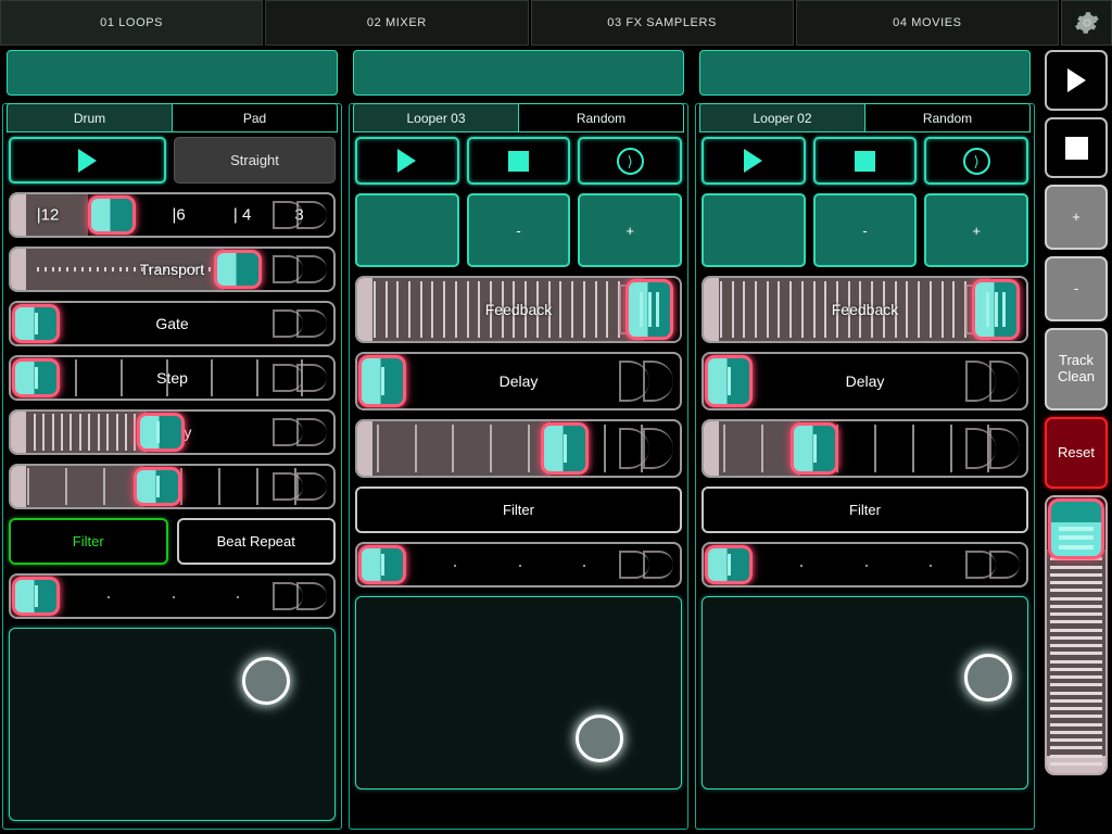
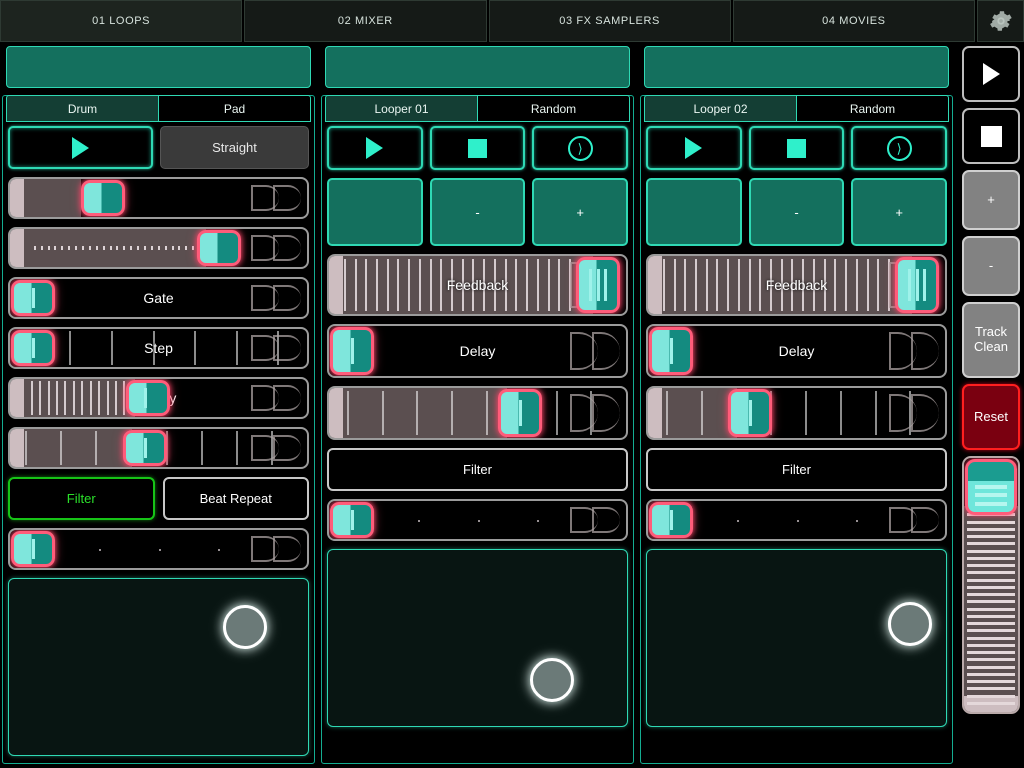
  01 LOOPS
  02 MIXER
  03 FX SAMPLERS
  04 MOVIES
  Drum
  Pad
  Straight
- |12
- |6
- | 4
- 3
- Transport
  Gate
  Step
  Filter
  Beat Repeat
- Looper 03
+ Looper 01
  Random
  ⟩
  -
  +
  Feedback
  Delay
  Filter
  Looper 02
  Random
  ⟩
  -
  +
  Feedback
  Delay
  Filter
  +
  -
  Track
  Clean
  Reset
